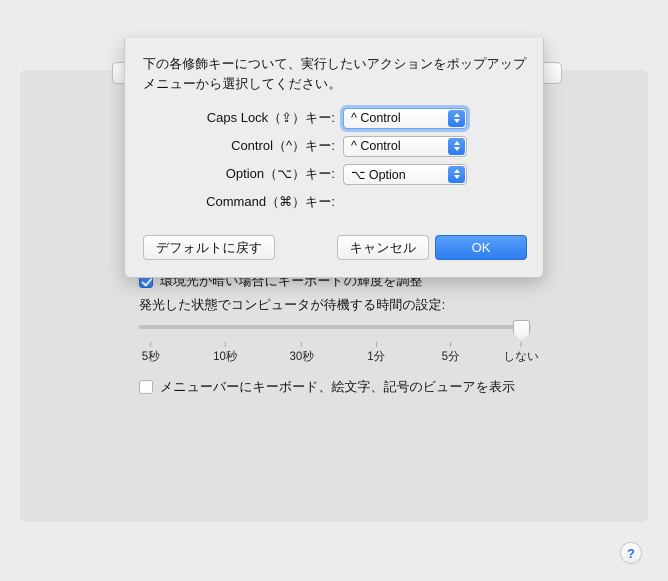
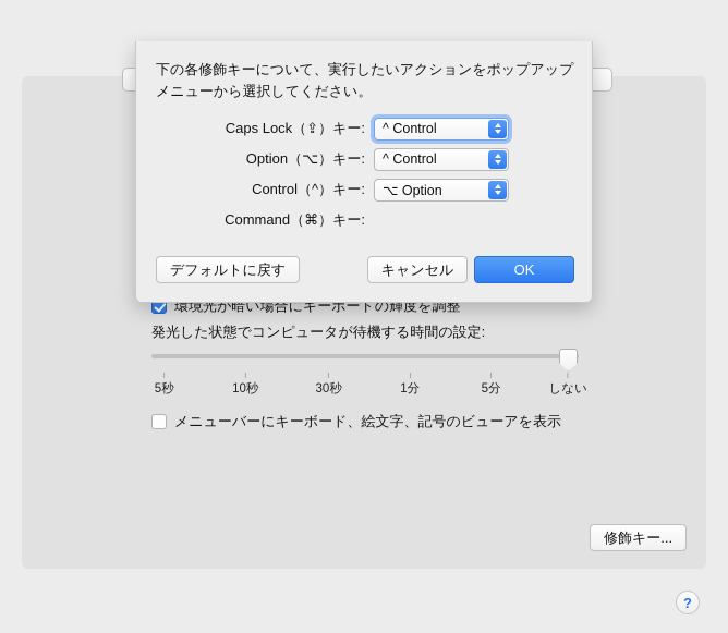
  環境光が暗い場合にキーボードの輝度を調整
  発光した状態でコンピュータが待機する時間の設定:
  5秒
  10秒
  30秒
  1分
  5分
  しない
  メニューバーにキーボード、絵文字、記号のビューアを表示
+ 修飾キー...
  ?
  下の各修飾キーについて、実行したいアクションをポップアップメニューから選択してください。
  Caps Lock（⇪）キー:
  ^ Control
- Control（^）キー:
+ Option（⌥）キー:
  ^ Control
- Option（⌥）キー:
+ Control（^）キー:
  ⌥ Option
  Command（⌘）キー:
  デフォルトに戻す
  キャンセル
  OK
